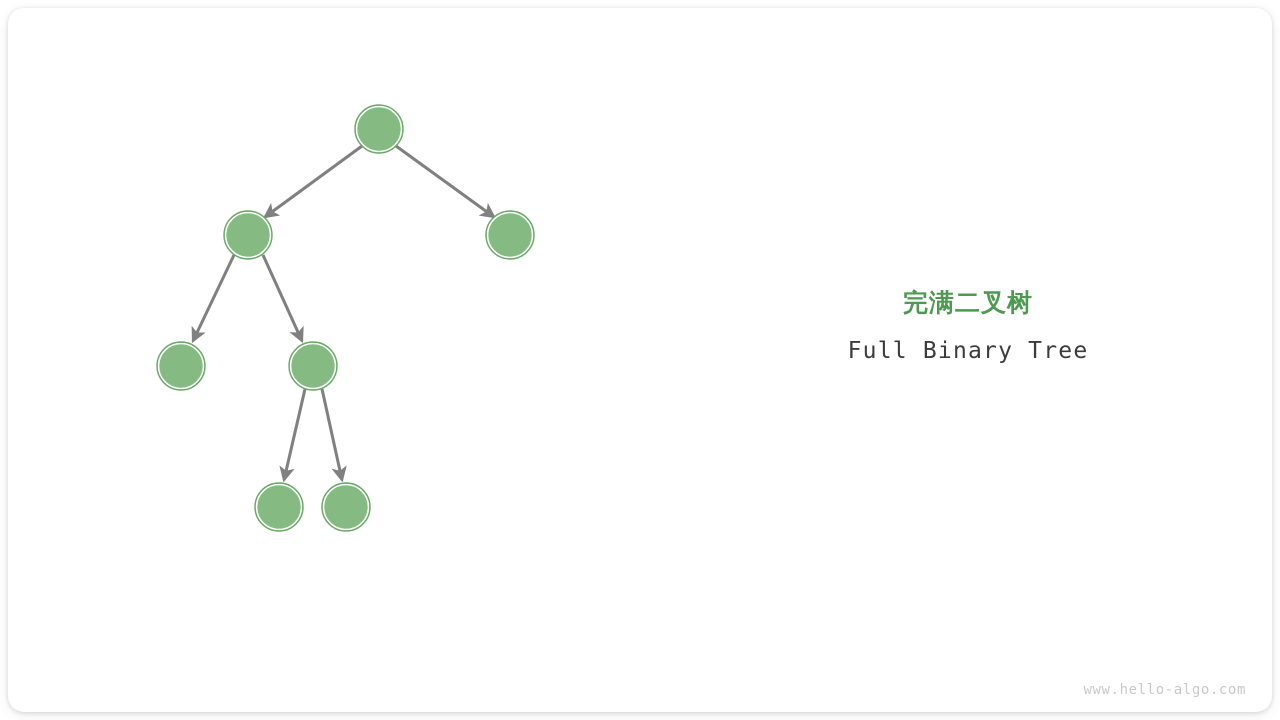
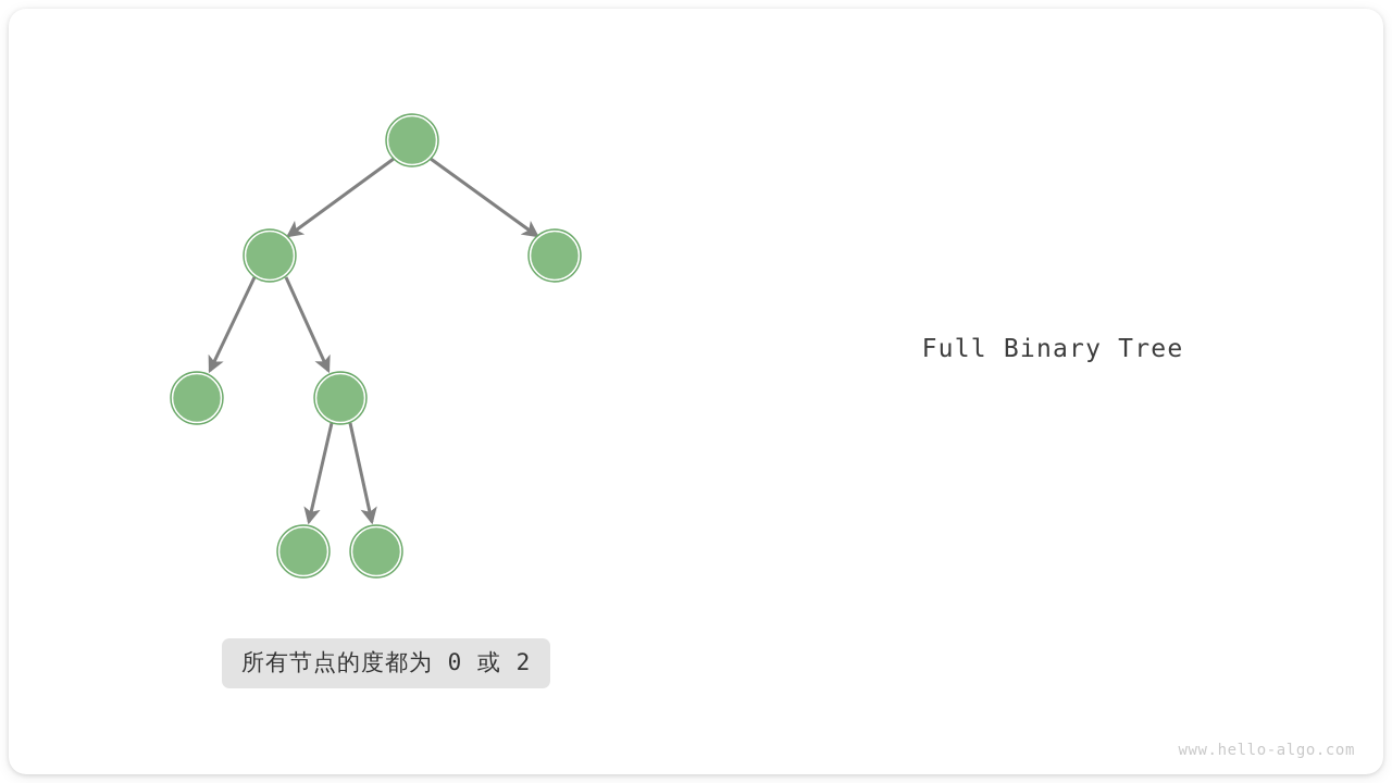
- 完满二叉树
  Full Binary Tree
+ 所有节点的度都为 0 或 2
  www.hello-algo.com
